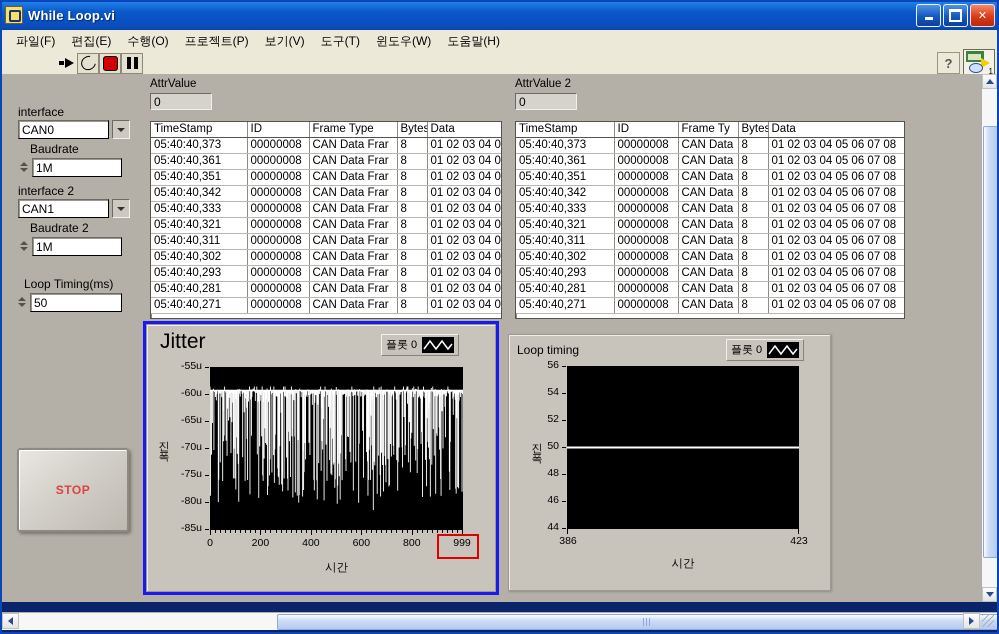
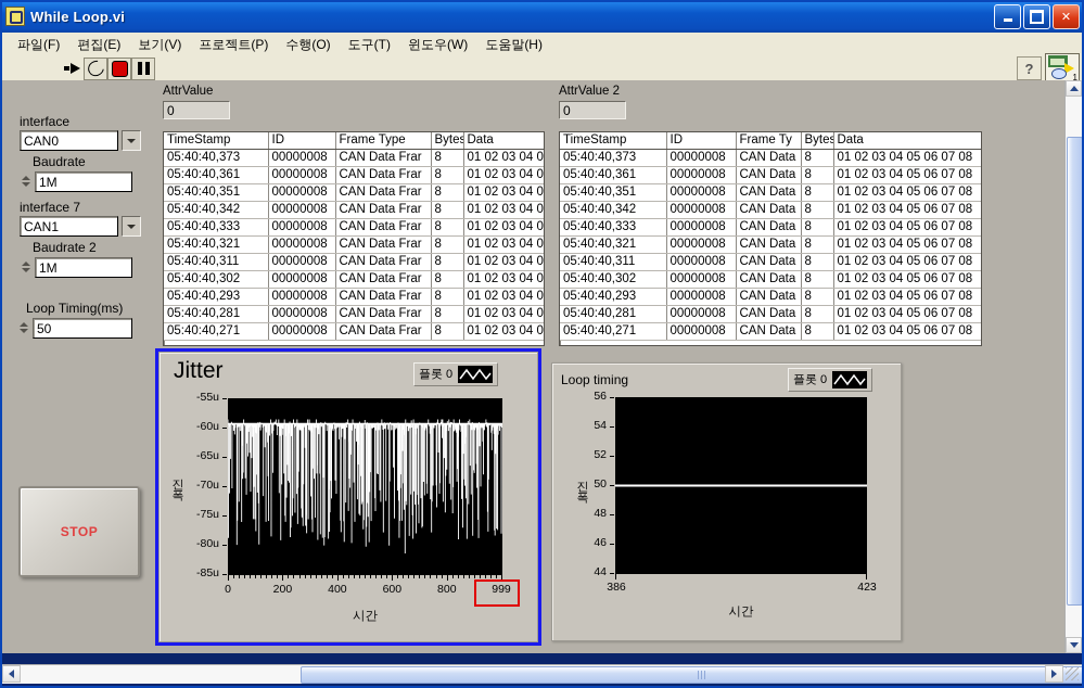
  While Loop.vi
  ✕
  파일(F)
  편집(E)
- 수행(O)
+ 보기(V)
  프로젝트(P)
- 보기(V)
+ 수행(O)
  도구(T)
  윈도우(W)
  도움말(H)
  ?
  1
  interface
  CAN0
  Baudrate
  1M
- interface 2
+ interface 7
  CAN1
  Baudrate 2
  1M
  Loop Timing(ms)
  50
  STOP
  AttrValue
  0
  TimeStamp	ID	Frame Type	Bytes	Data
  05:40:40,373	00000008	CAN Data Frar	8	01 02 03 04 0
  05:40:40,361	00000008	CAN Data Frar	8	01 02 03 04 0
  05:40:40,351	00000008	CAN Data Frar	8	01 02 03 04 0
  05:40:40,342	00000008	CAN Data Frar	8	01 02 03 04 0
  05:40:40,333	00000008	CAN Data Frar	8	01 02 03 04 0
  05:40:40,321	00000008	CAN Data Frar	8	01 02 03 04 0
  05:40:40,311	00000008	CAN Data Frar	8	01 02 03 04 0
  05:40:40,302	00000008	CAN Data Frar	8	01 02 03 04 0
  05:40:40,293	00000008	CAN Data Frar	8	01 02 03 04 0
  05:40:40,281	00000008	CAN Data Frar	8	01 02 03 04 0
  05:40:40,271	00000008	CAN Data Frar	8	01 02 03 04 0
  AttrValue 2
  0
  TimeStamp	ID	Frame Ty	Bytes	Data
  05:40:40,373	00000008	CAN Data	8	01 02 03 04 05 06 07 08
  05:40:40,361	00000008	CAN Data	8	01 02 03 04 05 06 07 08
  05:40:40,351	00000008	CAN Data	8	01 02 03 04 05 06 07 08
  05:40:40,342	00000008	CAN Data	8	01 02 03 04 05 06 07 08
  05:40:40,333	00000008	CAN Data	8	01 02 03 04 05 06 07 08
  05:40:40,321	00000008	CAN Data	8	01 02 03 04 05 06 07 08
  05:40:40,311	00000008	CAN Data	8	01 02 03 04 05 06 07 08
  05:40:40,302	00000008	CAN Data	8	01 02 03 04 05 06 07 08
  05:40:40,293	00000008	CAN Data	8	01 02 03 04 05 06 07 08
  05:40:40,281	00000008	CAN Data	8	01 02 03 04 05 06 07 08
  05:40:40,271	00000008	CAN Data	8	01 02 03 04 05 06 07 08
  Jitter
  플롯 0
  -55u
  -60u
  -65u
  -70u
  -75u
  -80u
  -85u
  0
  200
  400
  600
  800
  999
  시간
  Loop timing
  플롯 0
  56
  54
  52
  50
  48
  46
  44
  386
  423
  시간
